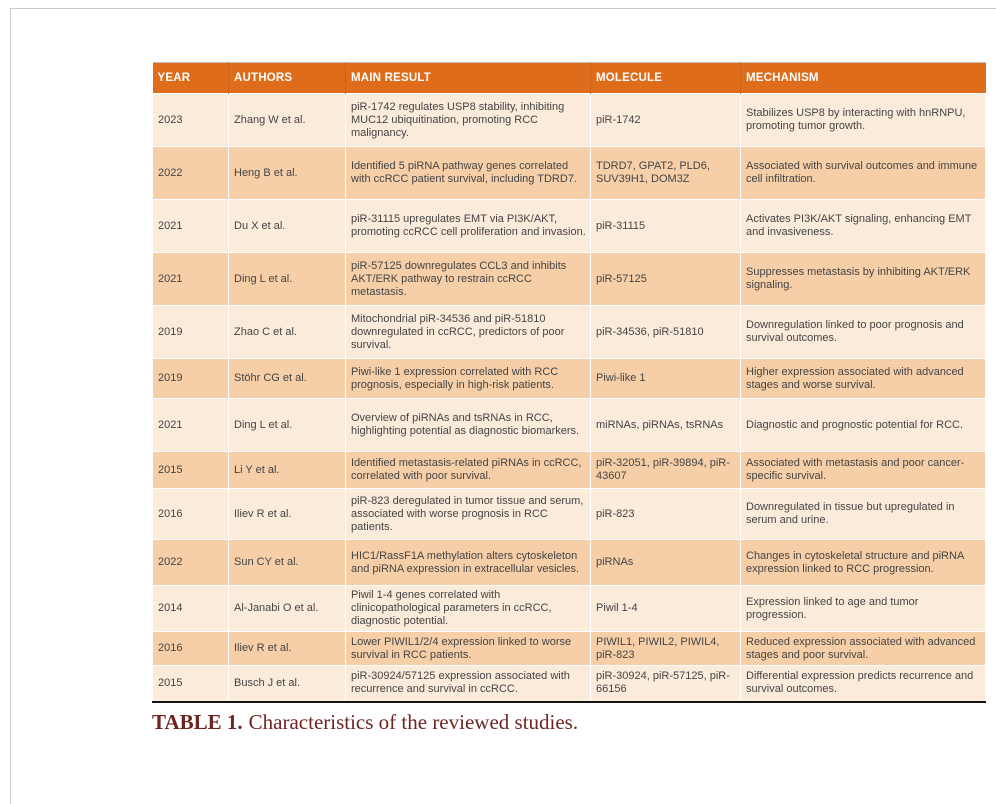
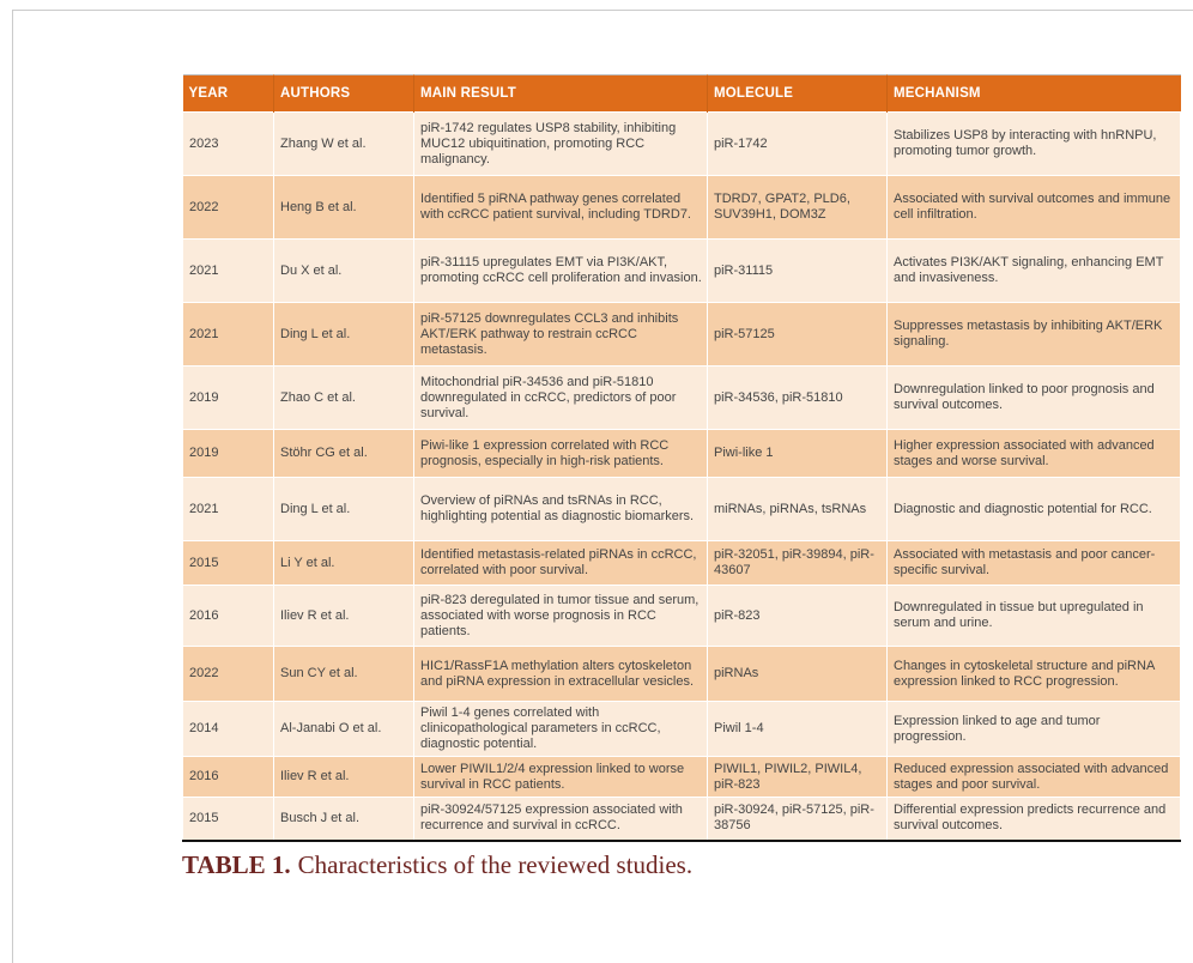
  YEAR	AUTHORS	MAIN RESULT	MOLECULE	MECHANISM
  2023	Zhang W et al.	piR-1742 regulates USP8 stability, inhibiting MUC12 ubiquitination, promoting RCC malignancy.	piR-1742	Stabilizes USP8 by interacting with hnRNPU, promoting tumor growth.
  2022	Heng B et al.	Identified 5 piRNA pathway genes correlated with ccRCC patient survival, including TDRD7.	TDRD7, GPAT2, PLD6, SUV39H1, DOM3Z	Associated with survival outcomes and immune cell infiltration.
  2021	Du X et al.	piR-31115 upregulates EMT via PI3K/AKT, promoting ccRCC cell proliferation and invasion.	piR-31115	Activates PI3K/AKT signaling, enhancing EMT and invasiveness.
  2021	Ding L et al.	piR-57125 downregulates CCL3 and inhibits AKT/ERK pathway to restrain ccRCC metastasis.	piR-57125	Suppresses metastasis by inhibiting AKT/ERK signaling.
  2019	Zhao C et al.	Mitochondrial piR-34536 and piR-51810 downregulated in ccRCC, predictors of poor survival.	piR-34536, piR-51810	Downregulation linked to poor prognosis and survival outcomes.
  2019	Stöhr CG et al.	Piwi-like 1 expression correlated with RCC prognosis, especially in high-risk patients.	Piwi-like 1	Higher expression associated with advanced stages and worse survival.
- 2021	Ding L et al.	Overview of piRNAs and tsRNAs in RCC, highlighting potential as diagnostic biomarkers.	miRNAs, piRNAs, tsRNAs	Diagnostic and prognostic potential for RCC.
+ 2021	Ding L et al.	Overview of piRNAs and tsRNAs in RCC, highlighting potential as diagnostic biomarkers.	miRNAs, piRNAs, tsRNAs	Diagnostic and diagnostic potential for RCC.
  2015	Li Y et al.	Identified metastasis-related piRNAs in ccRCC, correlated with poor survival.	piR-32051, piR-39894, piR-43607	Associated with metastasis and poor cancer-specific survival.
  2016	Iliev R et al.	piR-823 deregulated in tumor tissue and serum, associated with worse prognosis in RCC patients.	piR-823	Downregulated in tissue but upregulated in serum and urine.
  2022	Sun CY et al.	HIC1/RassF1A methylation alters cytoskeleton and piRNA expression in extracellular vesicles.	piRNAs	Changes in cytoskeletal structure and piRNA expression linked to RCC progression.
  2014	Al-Janabi O et al.	Piwil 1-4 genes correlated with clinicopathological parameters in ccRCC, diagnostic potential.	Piwil 1-4	Expression linked to age and tumor progression.
  2016	Iliev R et al.	Lower PIWIL1/2/4 expression linked to worse survival in RCC patients.	PIWIL1, PIWIL2, PIWIL4, piR-823	Reduced expression associated with advanced stages and poor survival.
- 2015	Busch J et al.	piR-30924/57125 expression associated with recurrence and survival in ccRCC.	piR-30924, piR-57125, piR-66156	Differential expression predicts recurrence and survival outcomes.
+ 2015	Busch J et al.	piR-30924/57125 expression associated with recurrence and survival in ccRCC.	piR-30924, piR-57125, piR-38756	Differential expression predicts recurrence and survival outcomes.
  TABLE 1. Characteristics of the reviewed studies.
